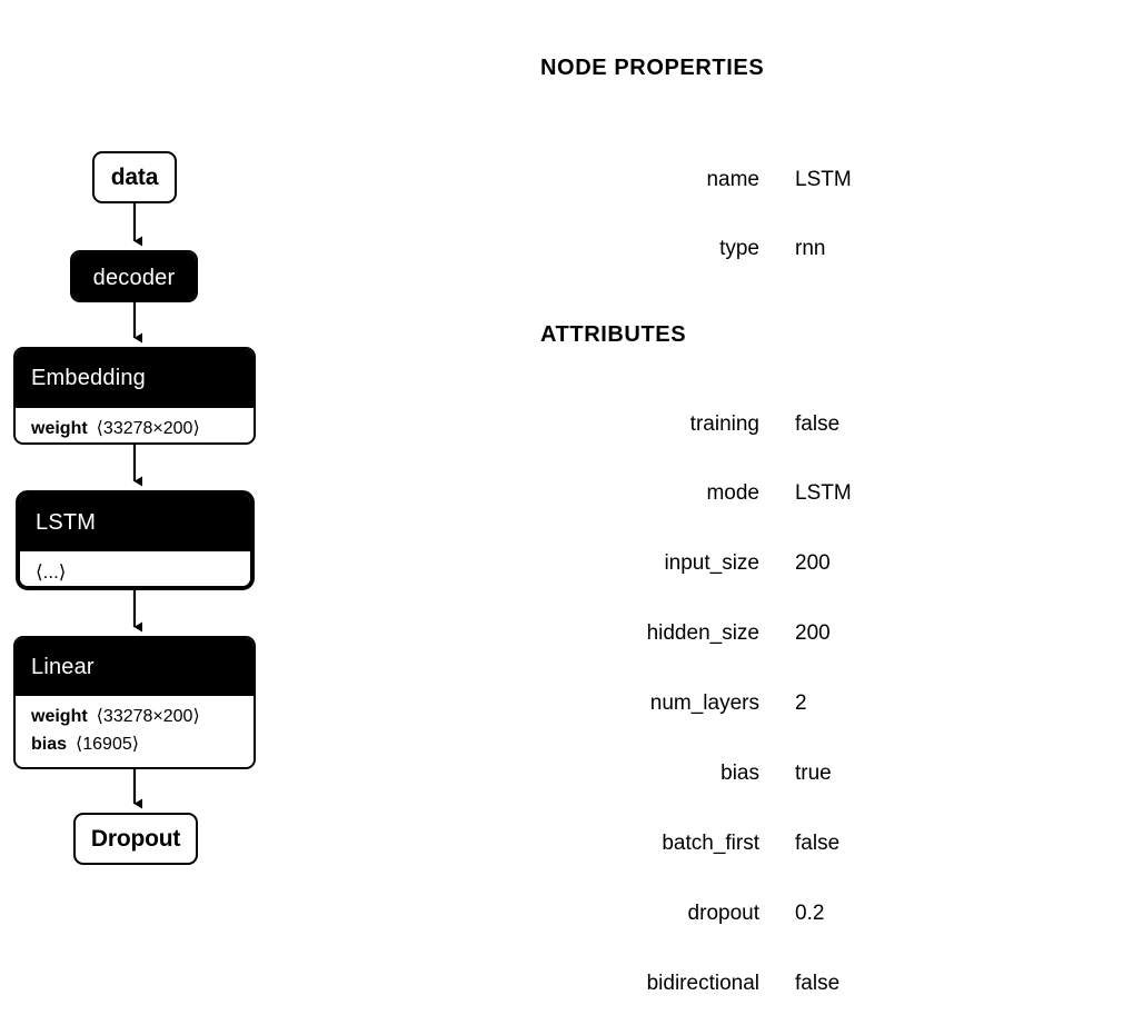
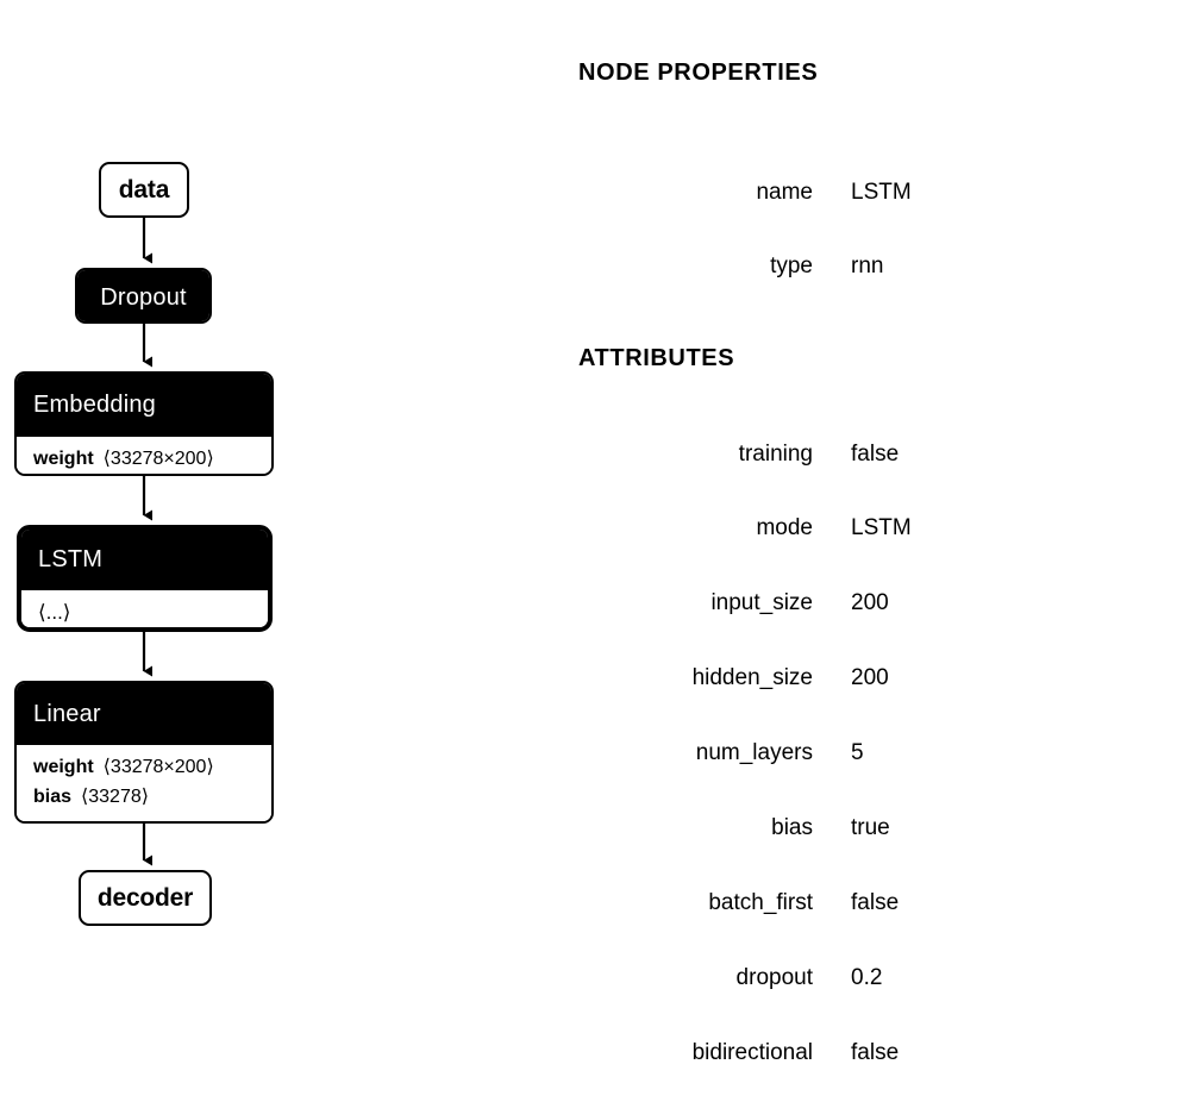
  data
- decoder
+ Dropout
  Embedding
  weight ⟨33278×200⟩
  LSTM
  ⟨...⟩
  Linear
  weight ⟨33278×200⟩
- bias ⟨16905⟩
+ bias ⟨33278⟩
- Dropout
+ decoder
  NODE PROPERTIES
  name
  LSTM
  type
  rnn
  ATTRIBUTES
  training
  false
  mode
  LSTM
  input_size
  200
  hidden_size
  200
  num_layers
- 2
+ 5
  bias
  true
  batch_first
  false
  dropout
  0.2
  bidirectional
  false
